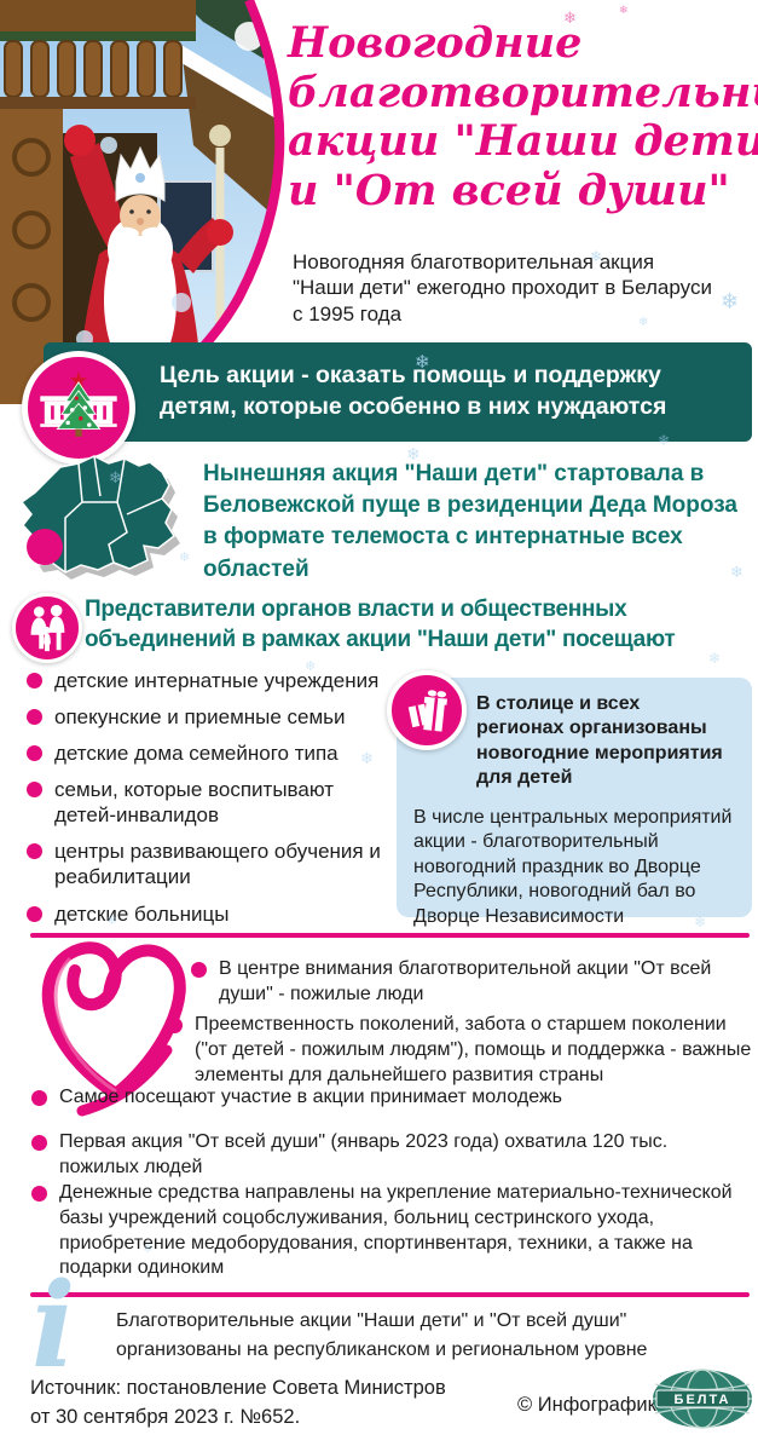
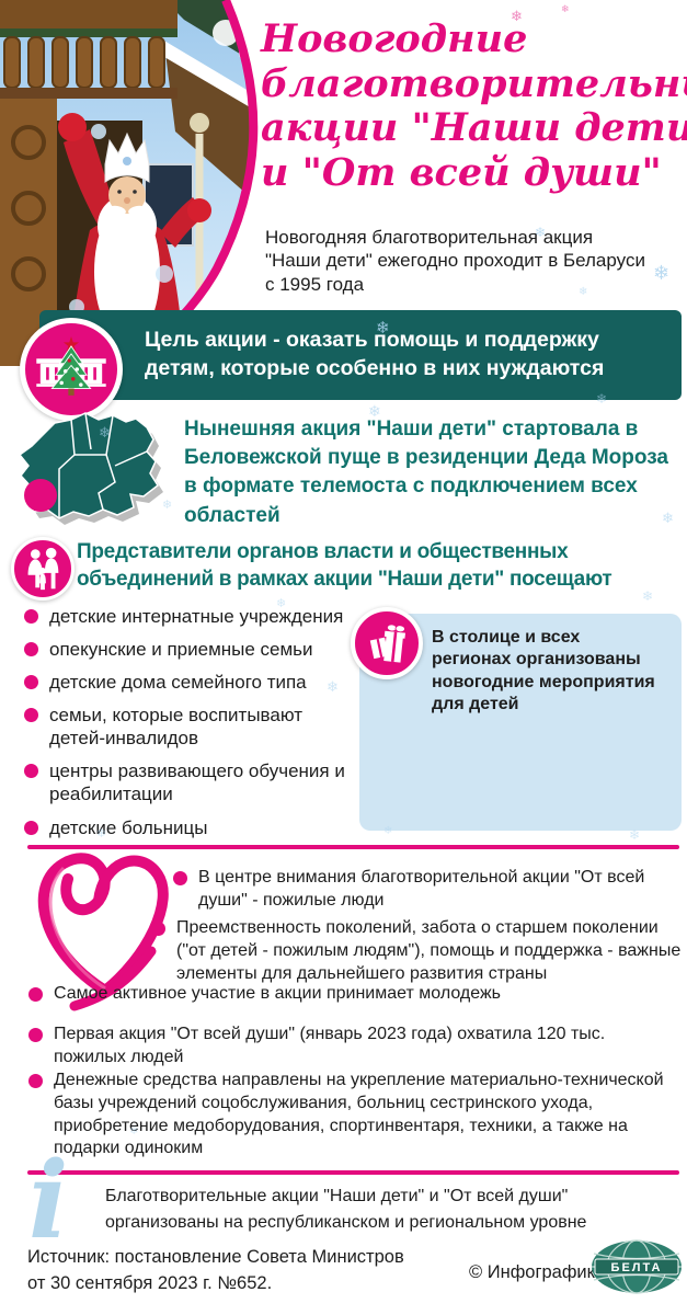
  Новогодние
  благотворительн
  акции "Наши дети
  и "От всей души"
  Новогодняя благотворительная акция "Наши дети" ежегодно проходит в Беларуси с 1995 года
  Цель акции - оказать помощь и поддержку детям, которые особенно в них нуждаются
- Нынешняя акция "Наши дети" стартовала в Беловежской пуще в резиденции Деда Мороза в формате телемоста с интернатные всех областей
+ Нынешняя акция "Наши дети" стартовала в Беловежской пуще в резиденции Деда Мороза в формате телемоста с подключением всех областей
  Представители органов власти и общественных объединений в рамках акции "Наши дети" посещают
  детские интернатные учреждения
  опекунские и приемные семьи
  детские дома семейного типа
  семьи, которые воспитывают детей-инвалидов
  центры развивающего обучения и реабилитации
  детские больницы
  В столице и всех регионах организованы новогодние мероприятия для детей
- В числе центральных мероприятий акции - благотворительный новогодний праздник во Дворце Республики, новогодний бал во Дворце Независимости
  В центре внимания благотворительной акции "От всей души" - пожилые люди
  Преемственность поколений, забота о старшем поколении ("от детей - пожилым людям"), помощь и поддержка - важные элементы для дальнейшего развития страны
- Самое посещают участие в акции принимает молодежь
+ Самое активное участие в акции принимает молодежь
  Первая акция "От всей души" (январь 2023 года) охватила 120 тыс. пожилых людей
  Денежные средства направлены на укрепление материально-технической базы учреждений соцобслуживания, больниц сестринского ухода, приобретение медоборудования, спортинвентаря, техники, а также на подарки одиноким
  i
  Благотворительные акции "Наши дети" и "От всей души" организованы на республиканском и региональном уровне
  Источник: постановление Совета Министров
  от 30 сентября 2023 г. №652.
  © Инфографик
  БЕЛТА
